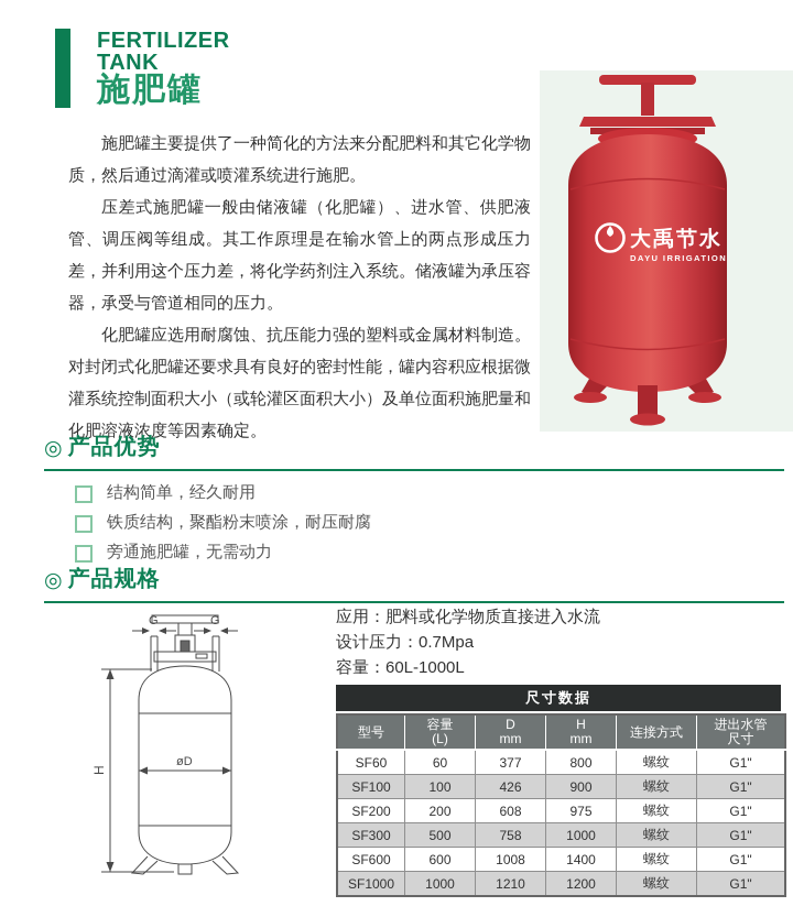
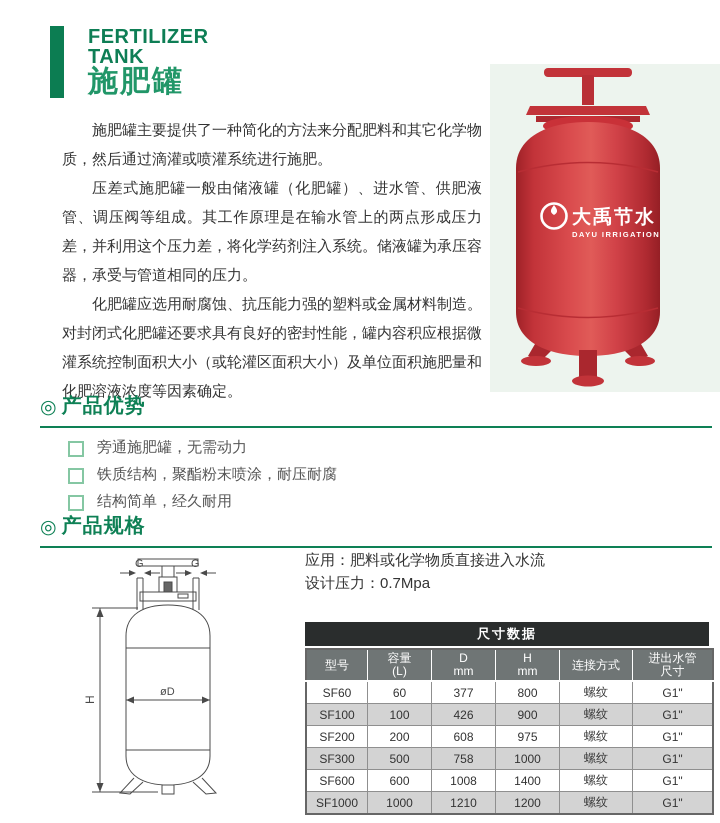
  FERTILIZER
  TANK
  施肥罐
  大禹节水
  DAYU IRRIGATION
  施肥罐主要提供了一种简化的方法来分配肥料和其它化学物质，然后通过滴灌或喷灌系统进行施肥。
  压差式施肥罐一般由储液罐（化肥罐）、进水管、供肥液管、调压阀等组成。其工作原理是在输水管上的两点形成压力差，并利用这个压力差，将化学药剂注入系统。储液罐为承压容器，承受与管道相同的压力。
  化肥罐应选用耐腐蚀、抗压能力强的塑料或金属材料制造。对封闭式化肥罐还要求具有良好的密封性能，罐内容积应根据微灌系统控制面积大小（或轮灌区面积大小）及单位面积施肥量和化肥溶液浓度等因素确定。
  ◎ 产品优势
- 结构简单，经久耐用
+ 旁通施肥罐，无需动力
  铁质结构，聚酯粉末喷涂，耐压耐腐
- 旁通施肥罐，无需动力
+ 结构简单，经久耐用
  ◎ 产品规格
  G
  G
  øD
  应用：肥料或化学物质直接进入水流
  设计压力：0.7Mpa
- 容量：60L-1000L
  尺寸数据
  型号	容量(L)	Dmm	Hmm	连接方式	进出水管尺寸
  SF60	60	377	800	螺纹	G1"
  SF100	100	426	900	螺纹	G1"
  SF200	200	608	975	螺纹	G1"
  SF300	500	758	1000	螺纹	G1"
  SF600	600	1008	1400	螺纹	G1"
  SF1000	1000	1210	1200	螺纹	G1"
